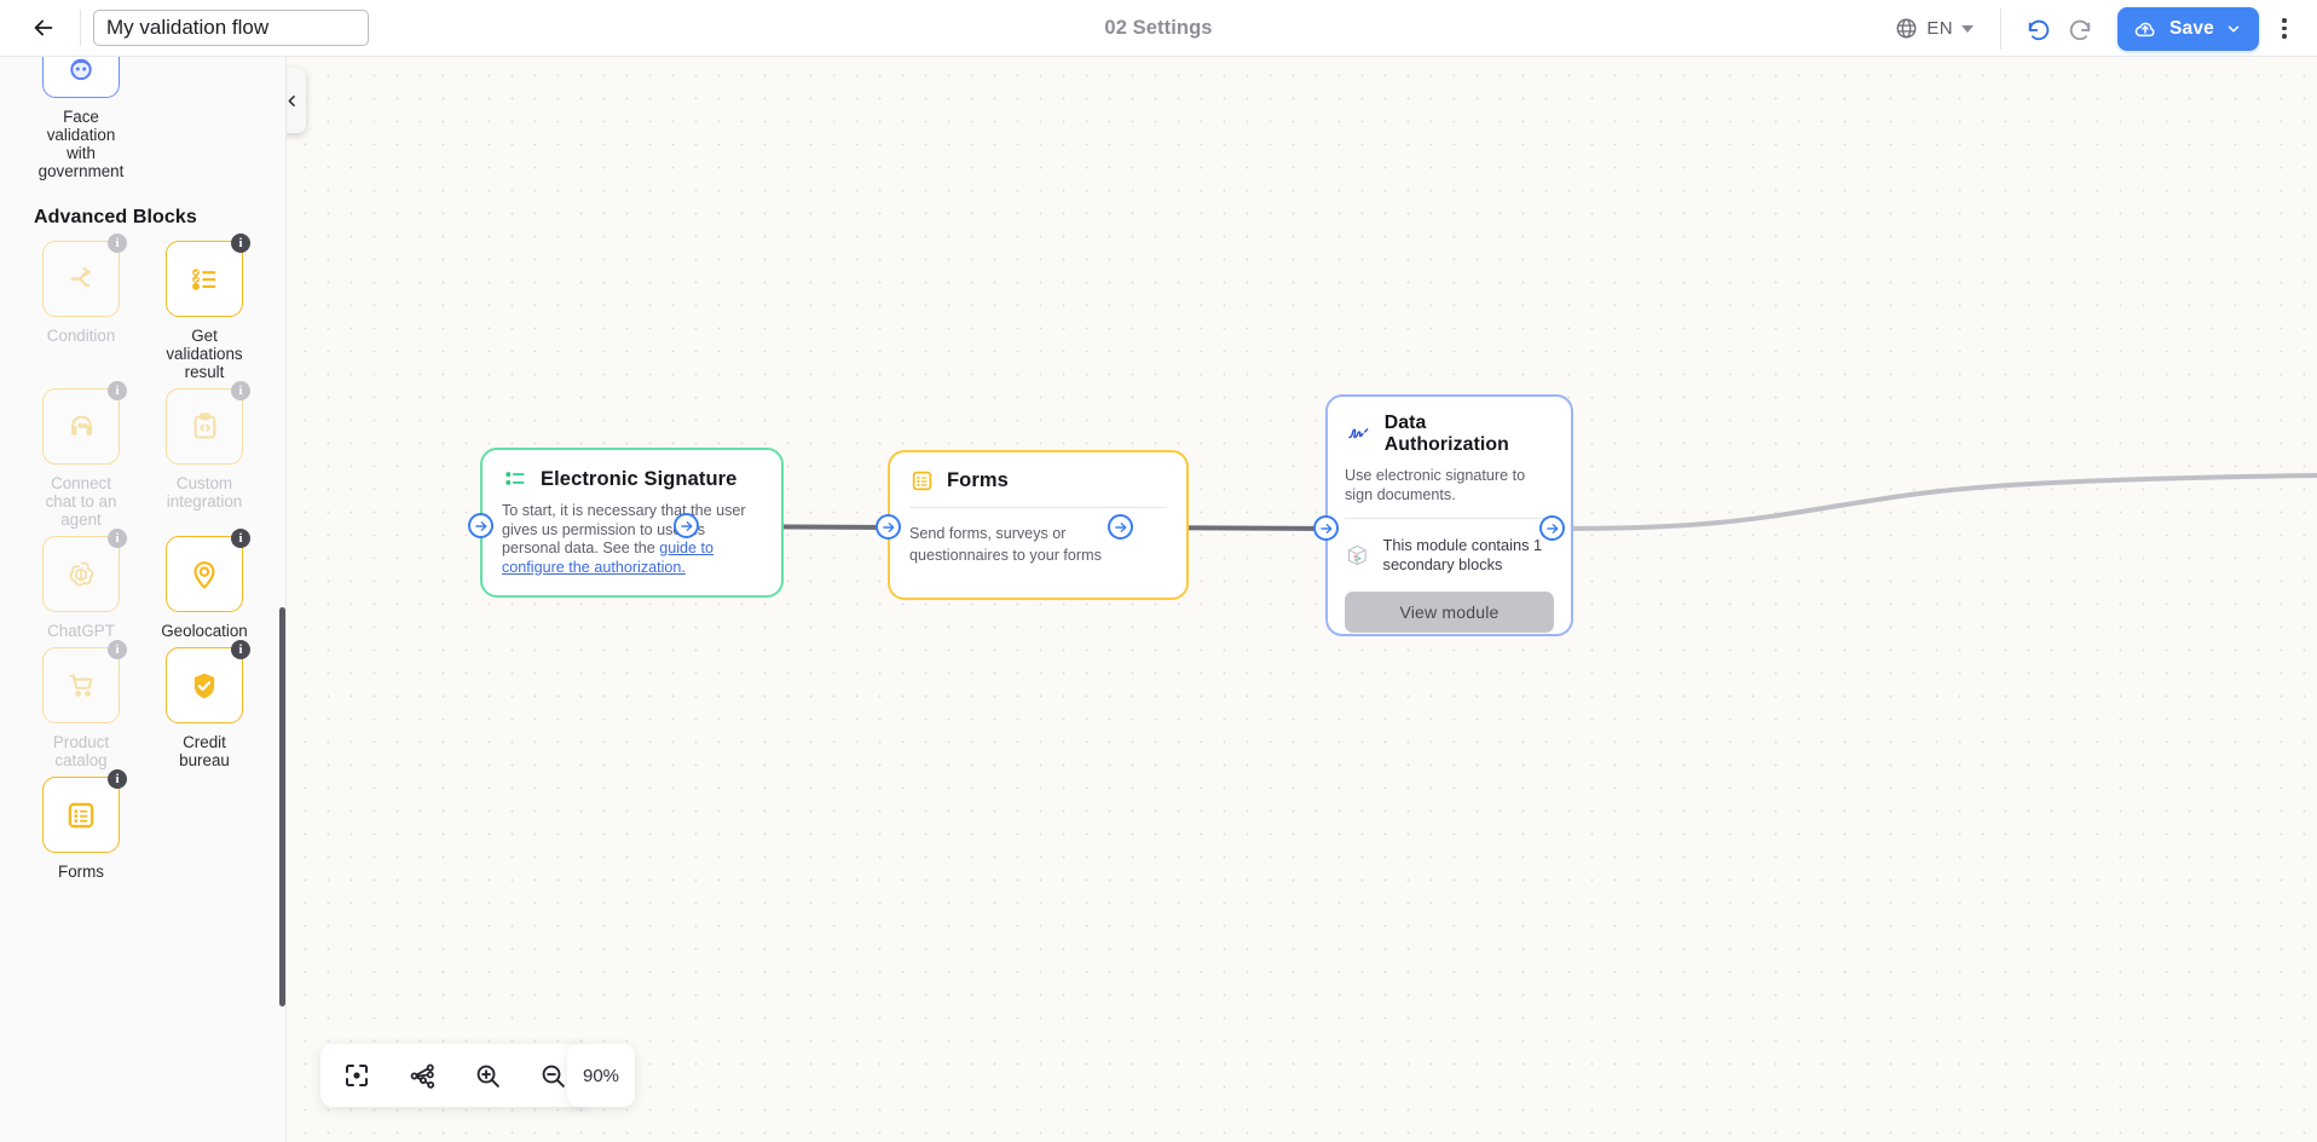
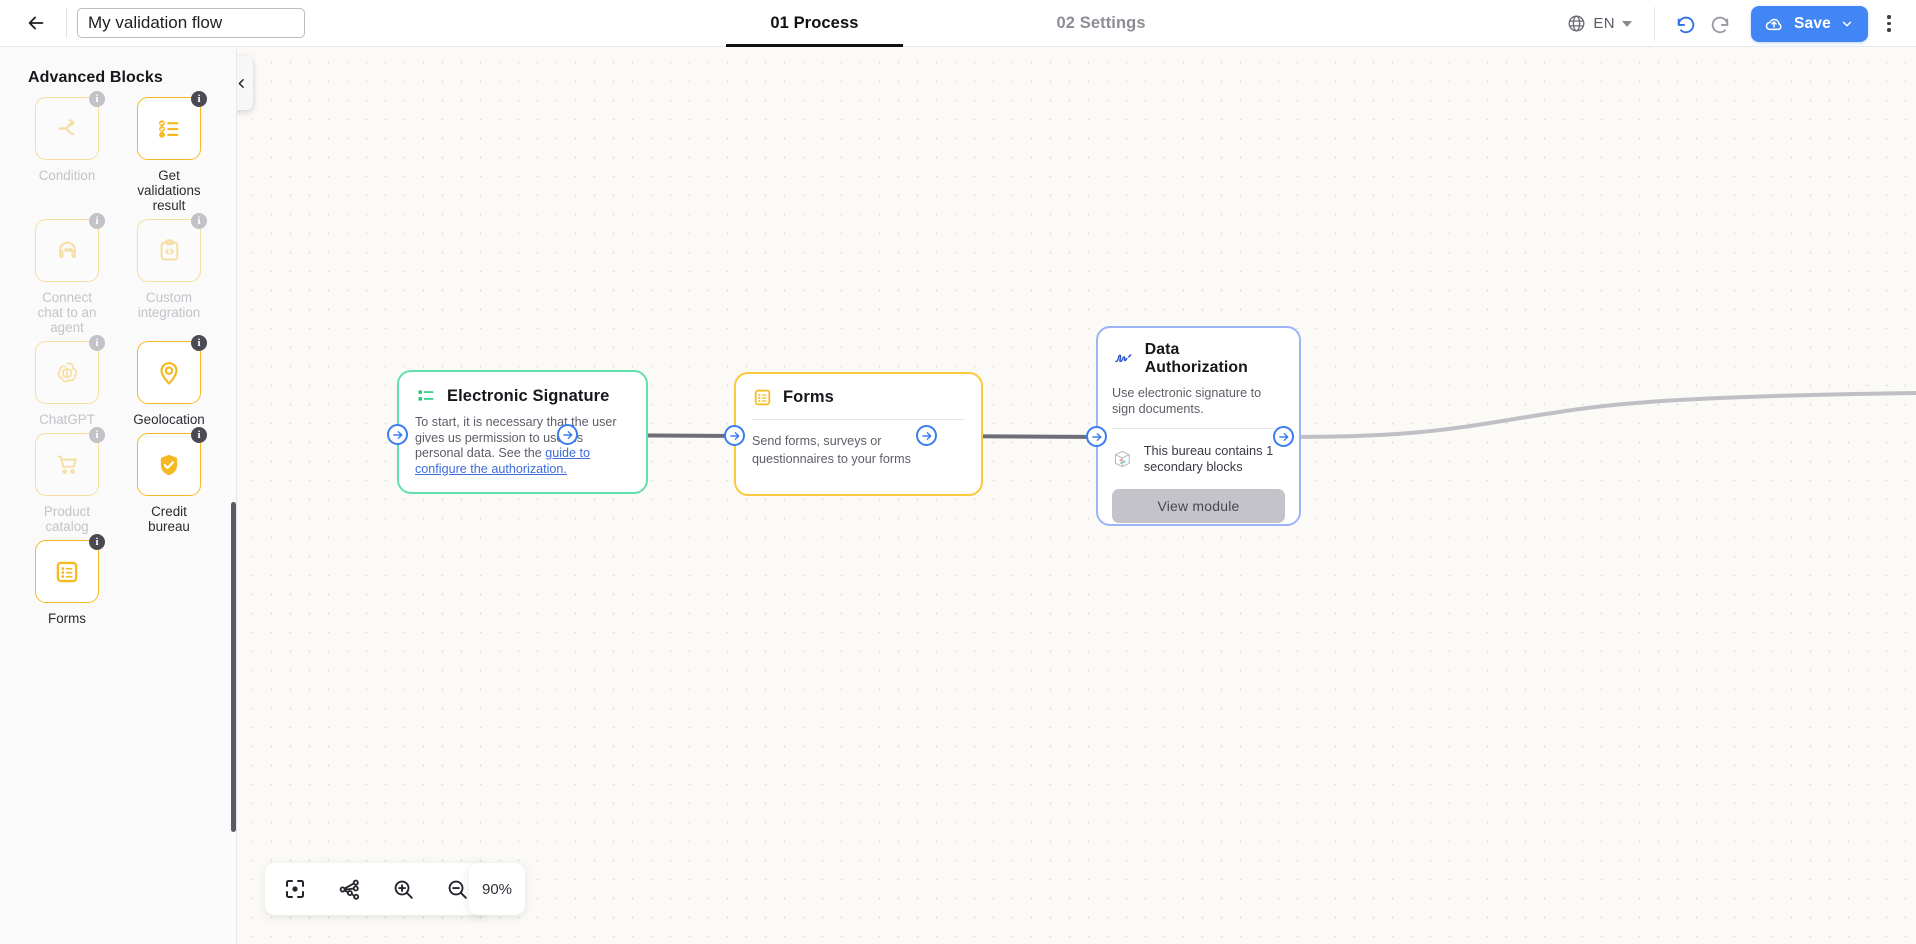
  My validation flow
+ 01 Process
  02 Settings
  EN
  Save
- Face validation with government
  Advanced Blocks
  i
  Condition
  i
  Get validations result
  i
  Connect chat to an agent
  i
  Custom integration
  i
  ChatGPT
  i
  Geolocation
  i
  Product catalog
  i
  Credit bureau
  i
  Forms
  Electronic Signature
  To start, it is necessary that the user gives us permission to uss personal data. See the guide to configure the authorization.
  Forms
  Send forms, surveys or questionnaires to your forms
  Data Authorization
  Use electronic signature to sign documents.
- This module contains 1 secondary blocks
+ This bureau contains 1 secondary blocks
  View module
  90%
